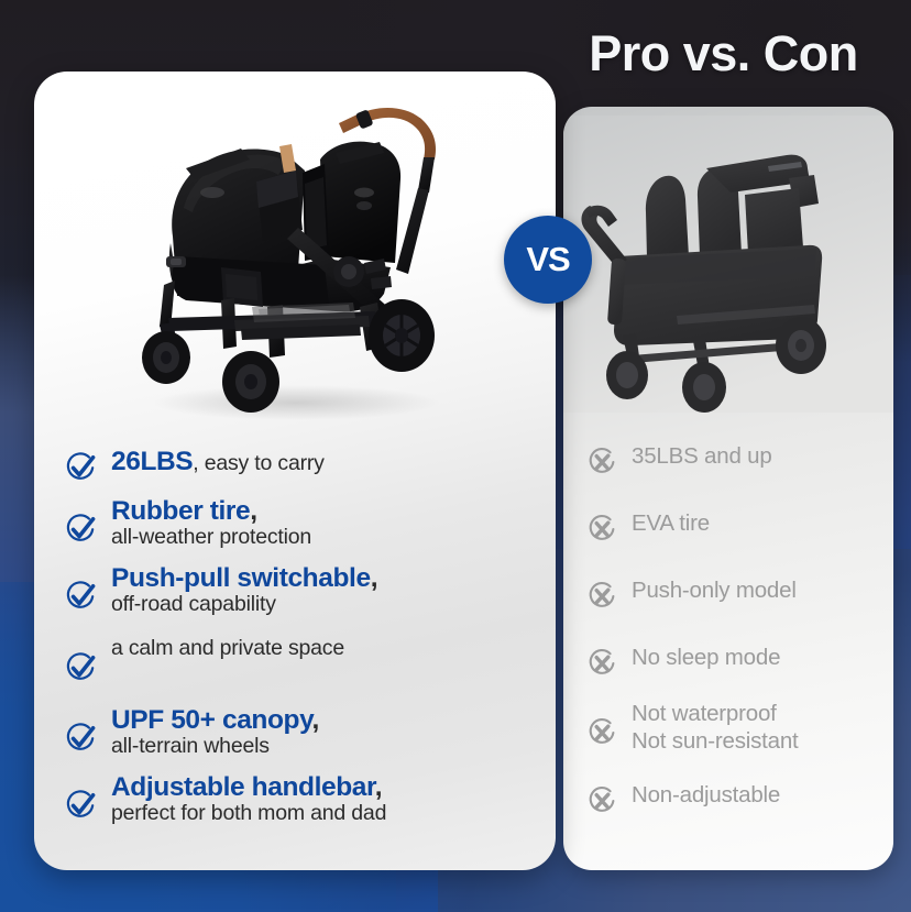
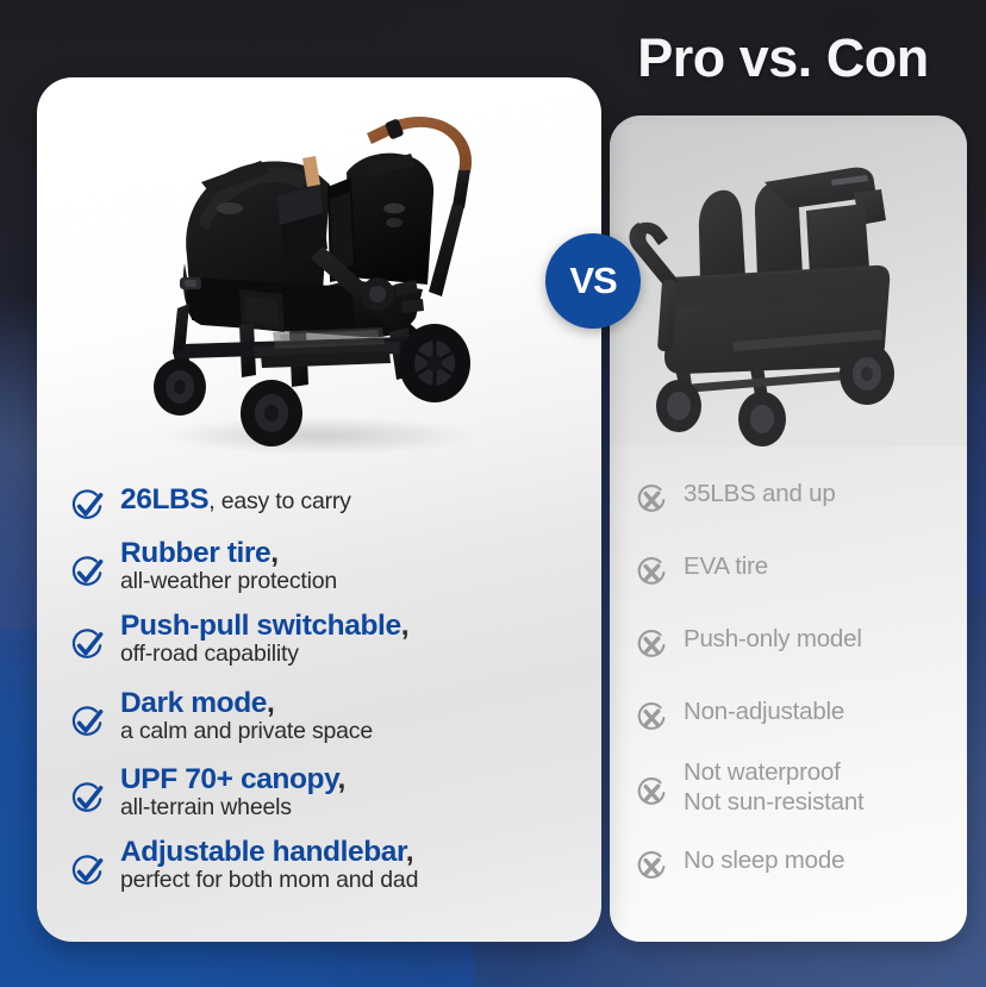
  Pro vs. Con
  35LBS and up
  EVA tire
  Push-only model
- No sleep mode
+ Non-adjustable
  Not waterproof
  Not sun-resistant
- Non-adjustable
+ No sleep mode
  26LBS, easy to carry
  Rubber tire,
  all-weather protection
  Push-pull switchable,
  off-road capability
+ Dark mode,
  a calm and private space
- UPF 50+ canopy,
+ UPF 70+ canopy,
  all-terrain wheels
  Adjustable handlebar,
  perfect for both mom and dad
  VS
